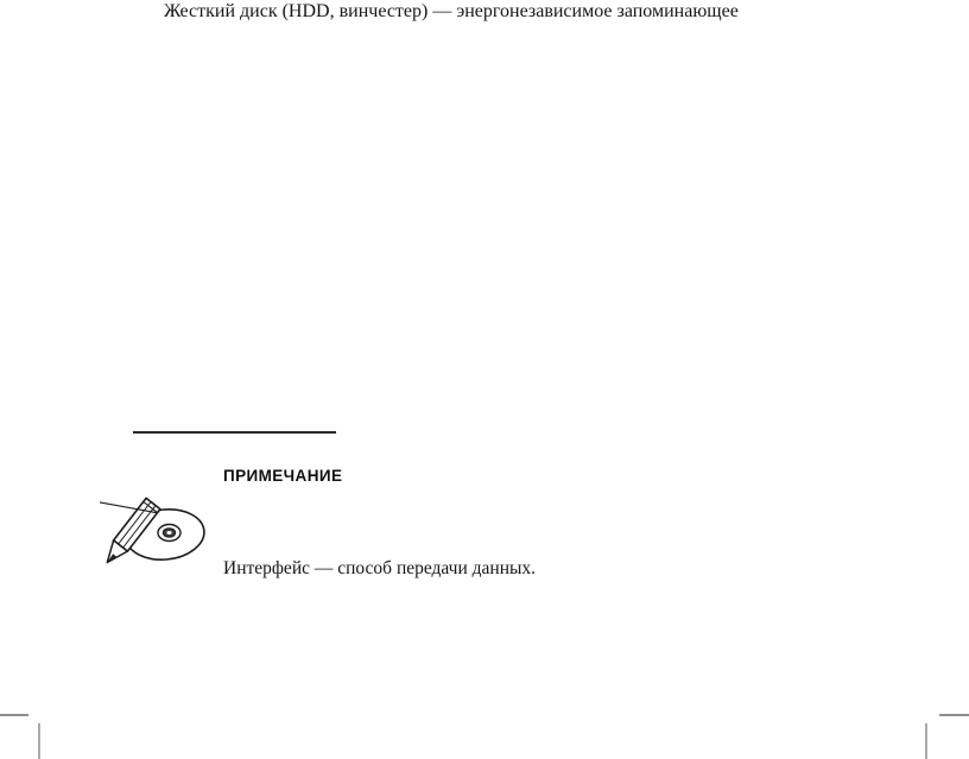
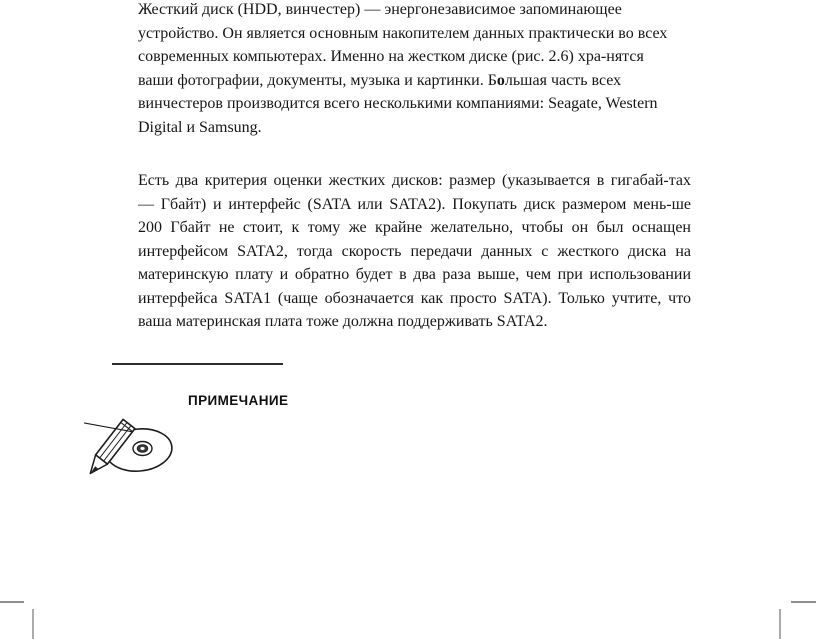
  Жесткий диск (HDD, винчестер) — энергонезависимое запоминающее
+ устройство. Он является основным накопителем данных практически во всех
+ современных компьютерах. Именно на жестком диске (рис. 2.6) хра-нятся
+ ваши фотографии, документы, музыка и картинки. Большая часть всех
+ винчестеров производится всего несколькими компаниями: Seagate, Western
+ Digital и Samsung.
+ Есть два критерия оценки жестких дисков: размер (указывается в гигабай-тах
+ — Гбайт) и интерфейс (SATA или SATA2). Покупать диск размером мень-ше
+ 200 Гбайт не стоит, к тому же крайне желательно, чтобы он был оснащен
+ интерфейсом SATA2, тогда скорость передачи данных с жесткого диска на
+ материнскую плату и обратно будет в два раза выше, чем при использовании
+ интерфейса SATA1 (чаще обозначается как просто SATA). Только учтите, что
+ ваша материнская плата тоже должна поддерживать SATA2.
  ПРИМЕЧАНИЕ
- Интерфейс — способ передачи данных.
